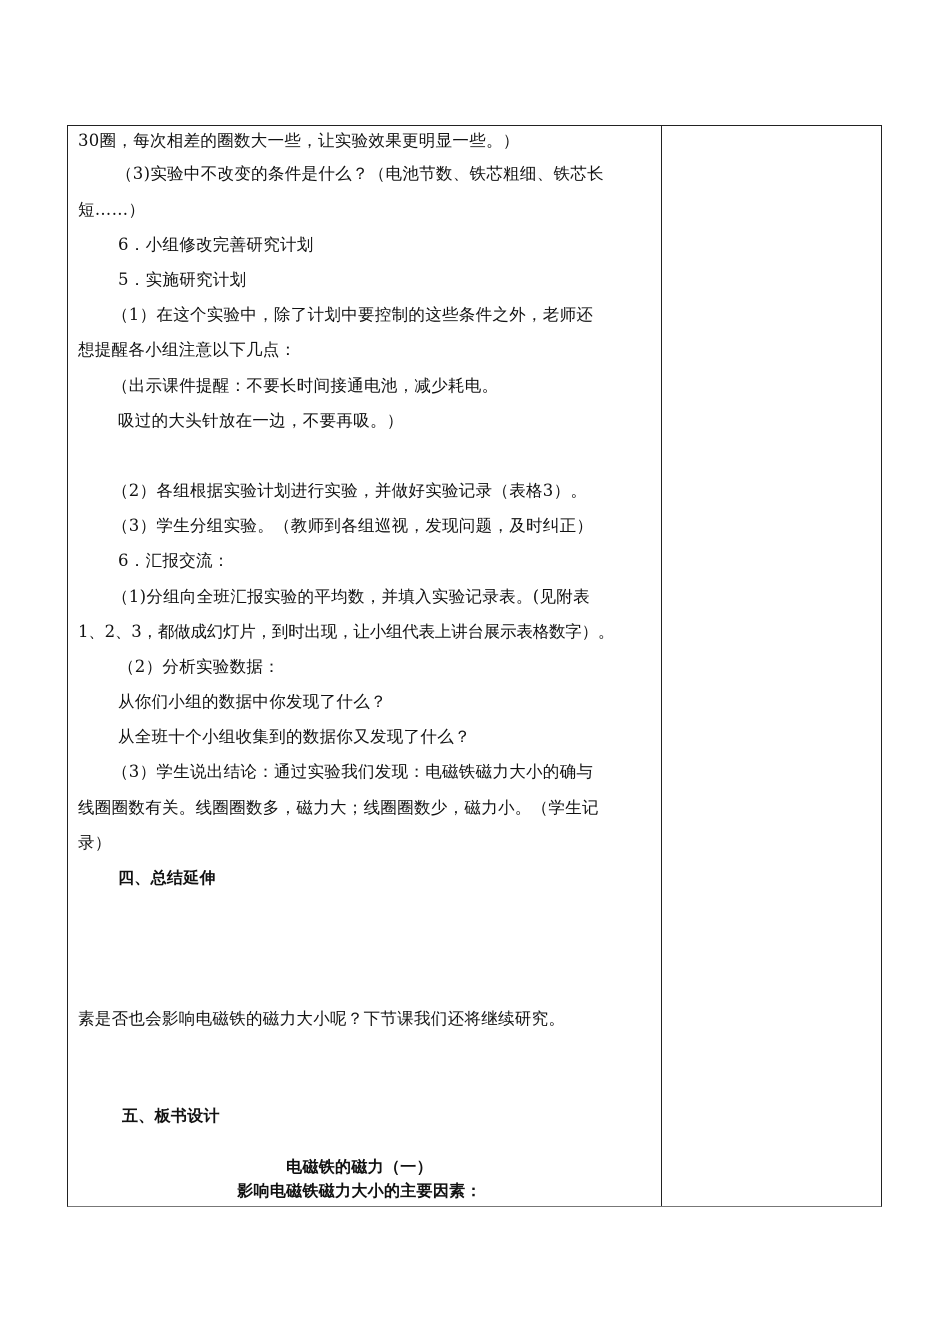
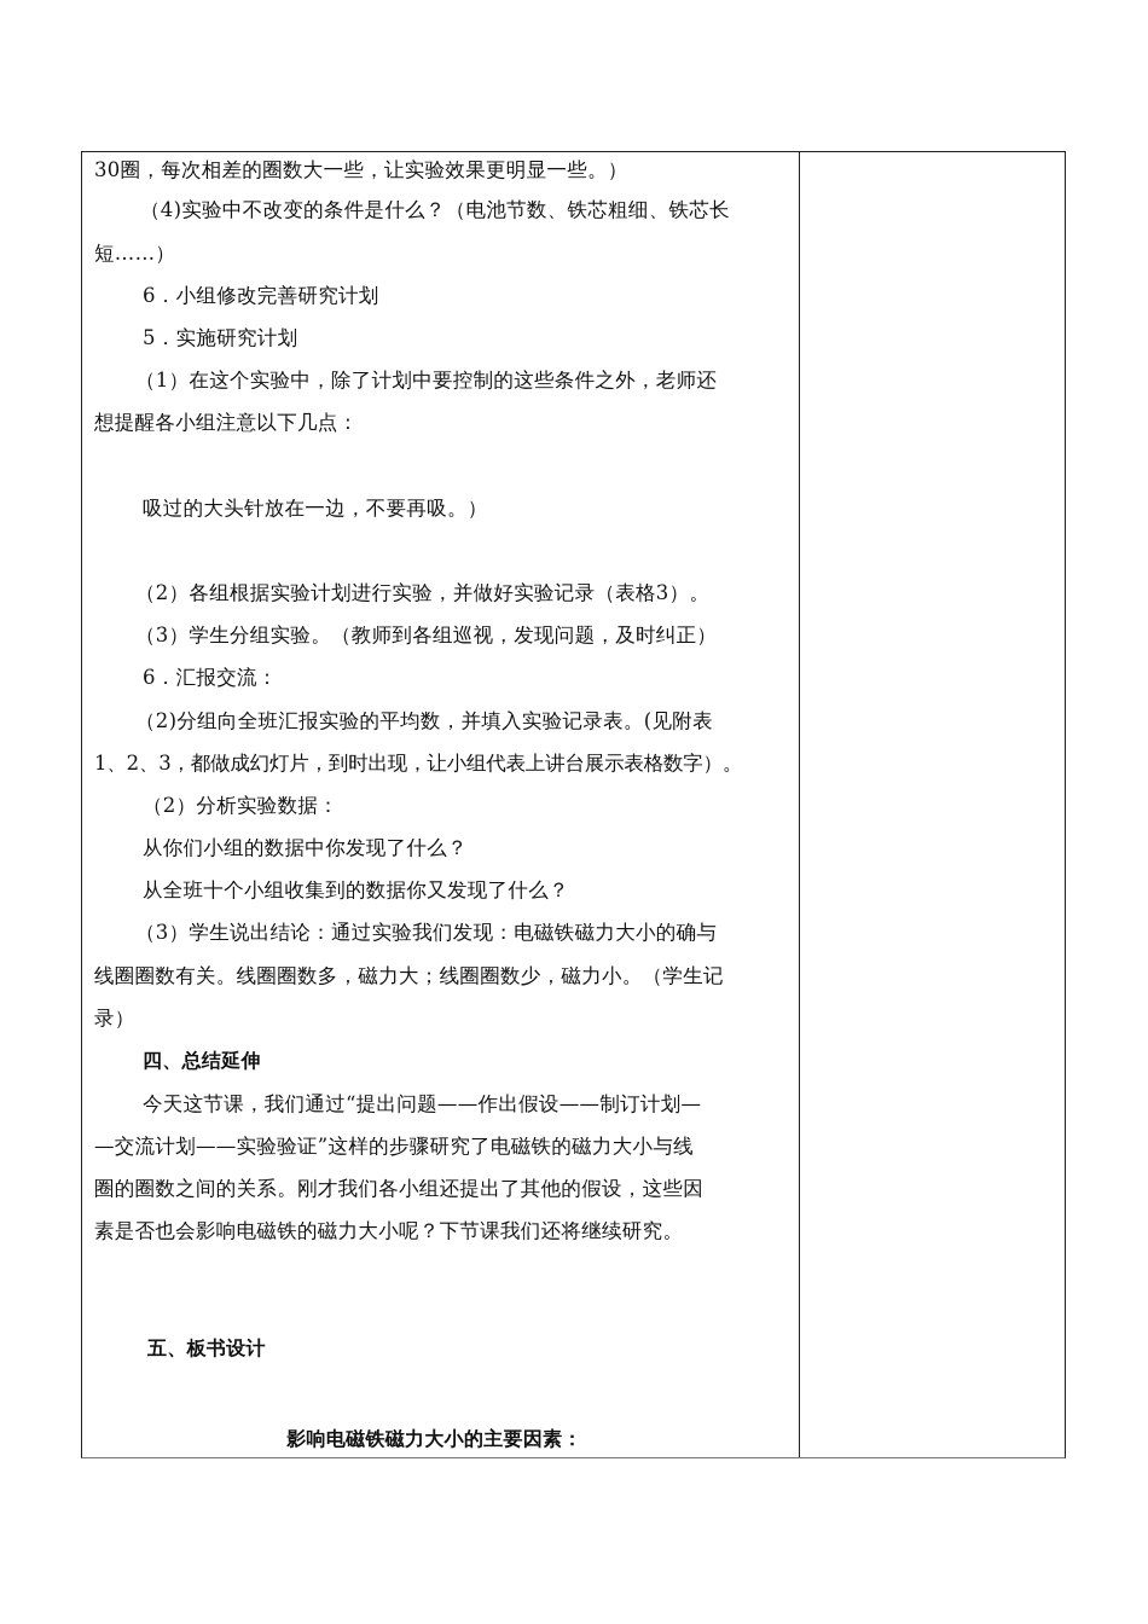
  30圈，每次相差的圈数大一些，让实验效果更明显一些。）
- （3)实验中不改变的条件是什么？（电池节数、铁芯粗细、铁芯长
+ （4)实验中不改变的条件是什么？（电池节数、铁芯粗细、铁芯长
  短……）
  6．小组修改完善研究计划
  5．实施研究计划
  （1）在这个实验中，除了计划中要控制的这些条件之外，老师还
  想提醒各小组注意以下几点：
- （出示课件提醒：不要长时间接通电池，减少耗电。
  吸过的大头针放在一边，不要再吸。）
  （2）各组根据实验计划进行实验，并做好实验记录（表格3）。
  （3）学生分组实验。（教师到各组巡视，发现问题，及时纠正）
  6．汇报交流：
- （1)分组向全班汇报实验的平均数，并填入实验记录表。(见附表
+ （2)分组向全班汇报实验的平均数，并填入实验记录表。(见附表
  1、2、3，都做成幻灯片，到时出现，让小组代表上讲台展示表格数字）。
  （2）分析实验数据：
  从你们小组的数据中你发现了什么？
  从全班十个小组收集到的数据你又发现了什么？
  （3）学生说出结论：通过实验我们发现：电磁铁磁力大小的确与
  线圈圈数有关。线圈圈数多，磁力大；线圈圈数少，磁力小。（学生记
  录）
  四、总结延伸
+ 今天这节课，我们通过“提出问题——作出假设——制订计划—
+ —交流计划——实验验证”这样的步骤研究了电磁铁的磁力大小与线
+ 圈的圈数之间的关系。刚才我们各小组还提出了其他的假设，这些因
  素是否也会影响电磁铁的磁力大小呢？下节课我们还将继续研究。
  五、板书设计
- 电磁铁的磁力（一）
  影响电磁铁磁力大小的主要因素：
